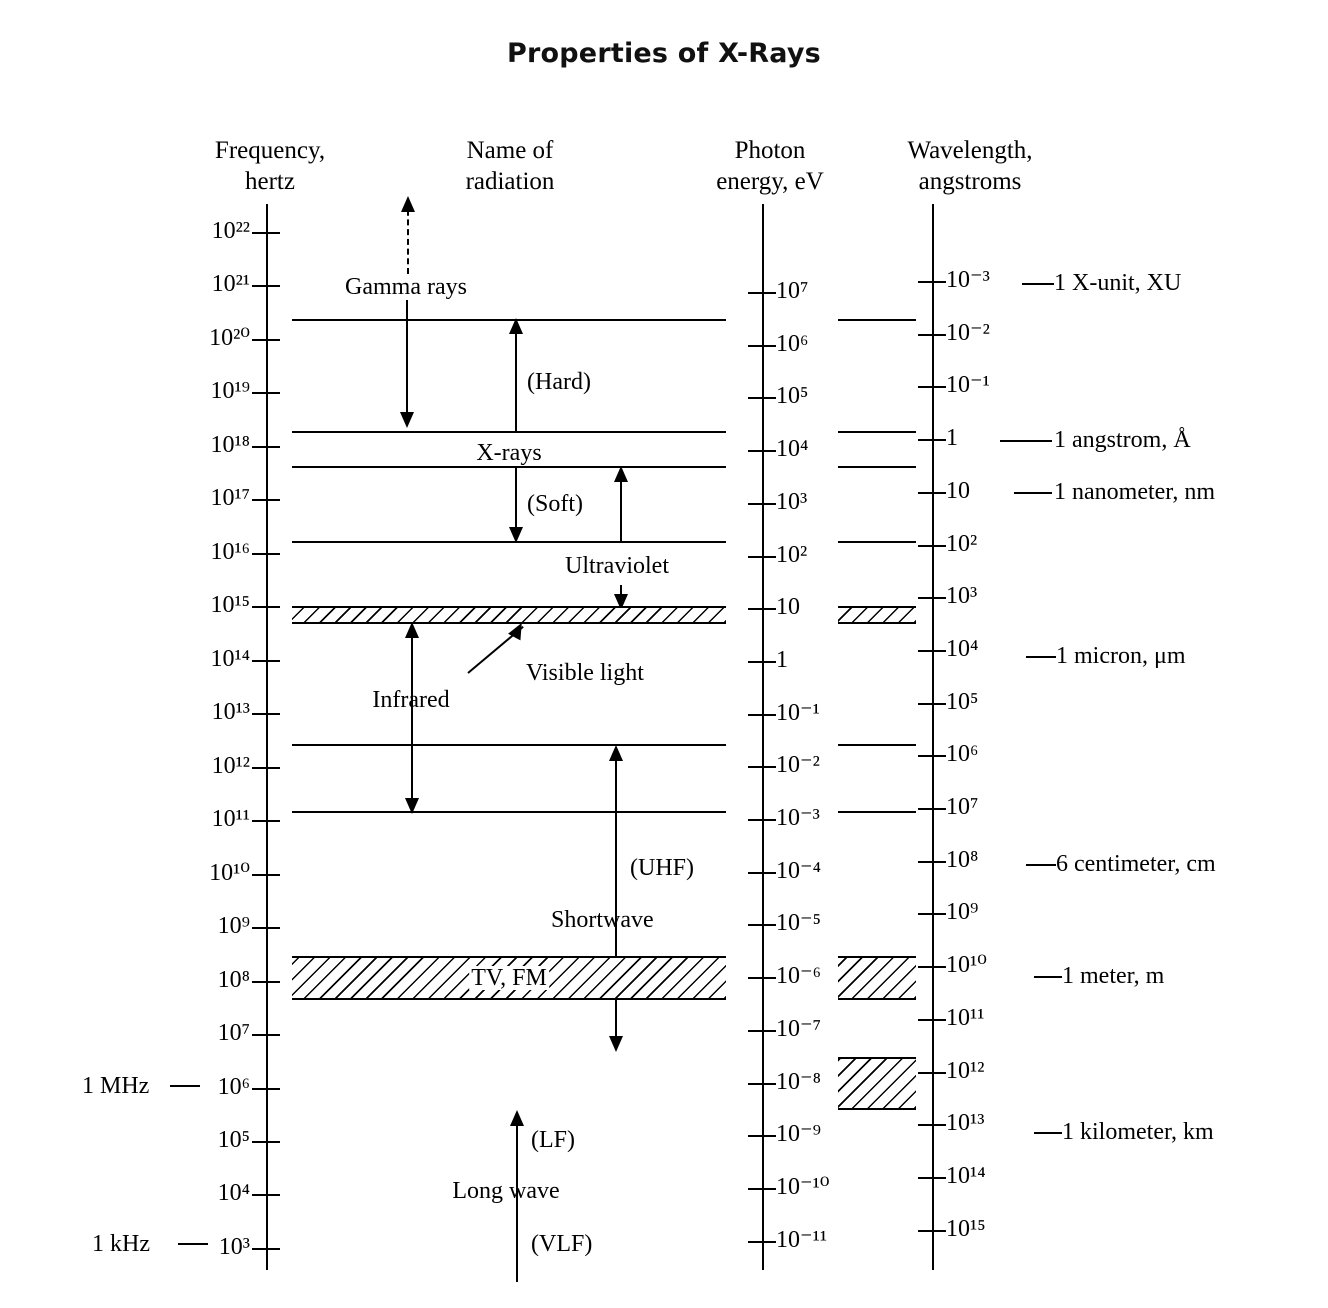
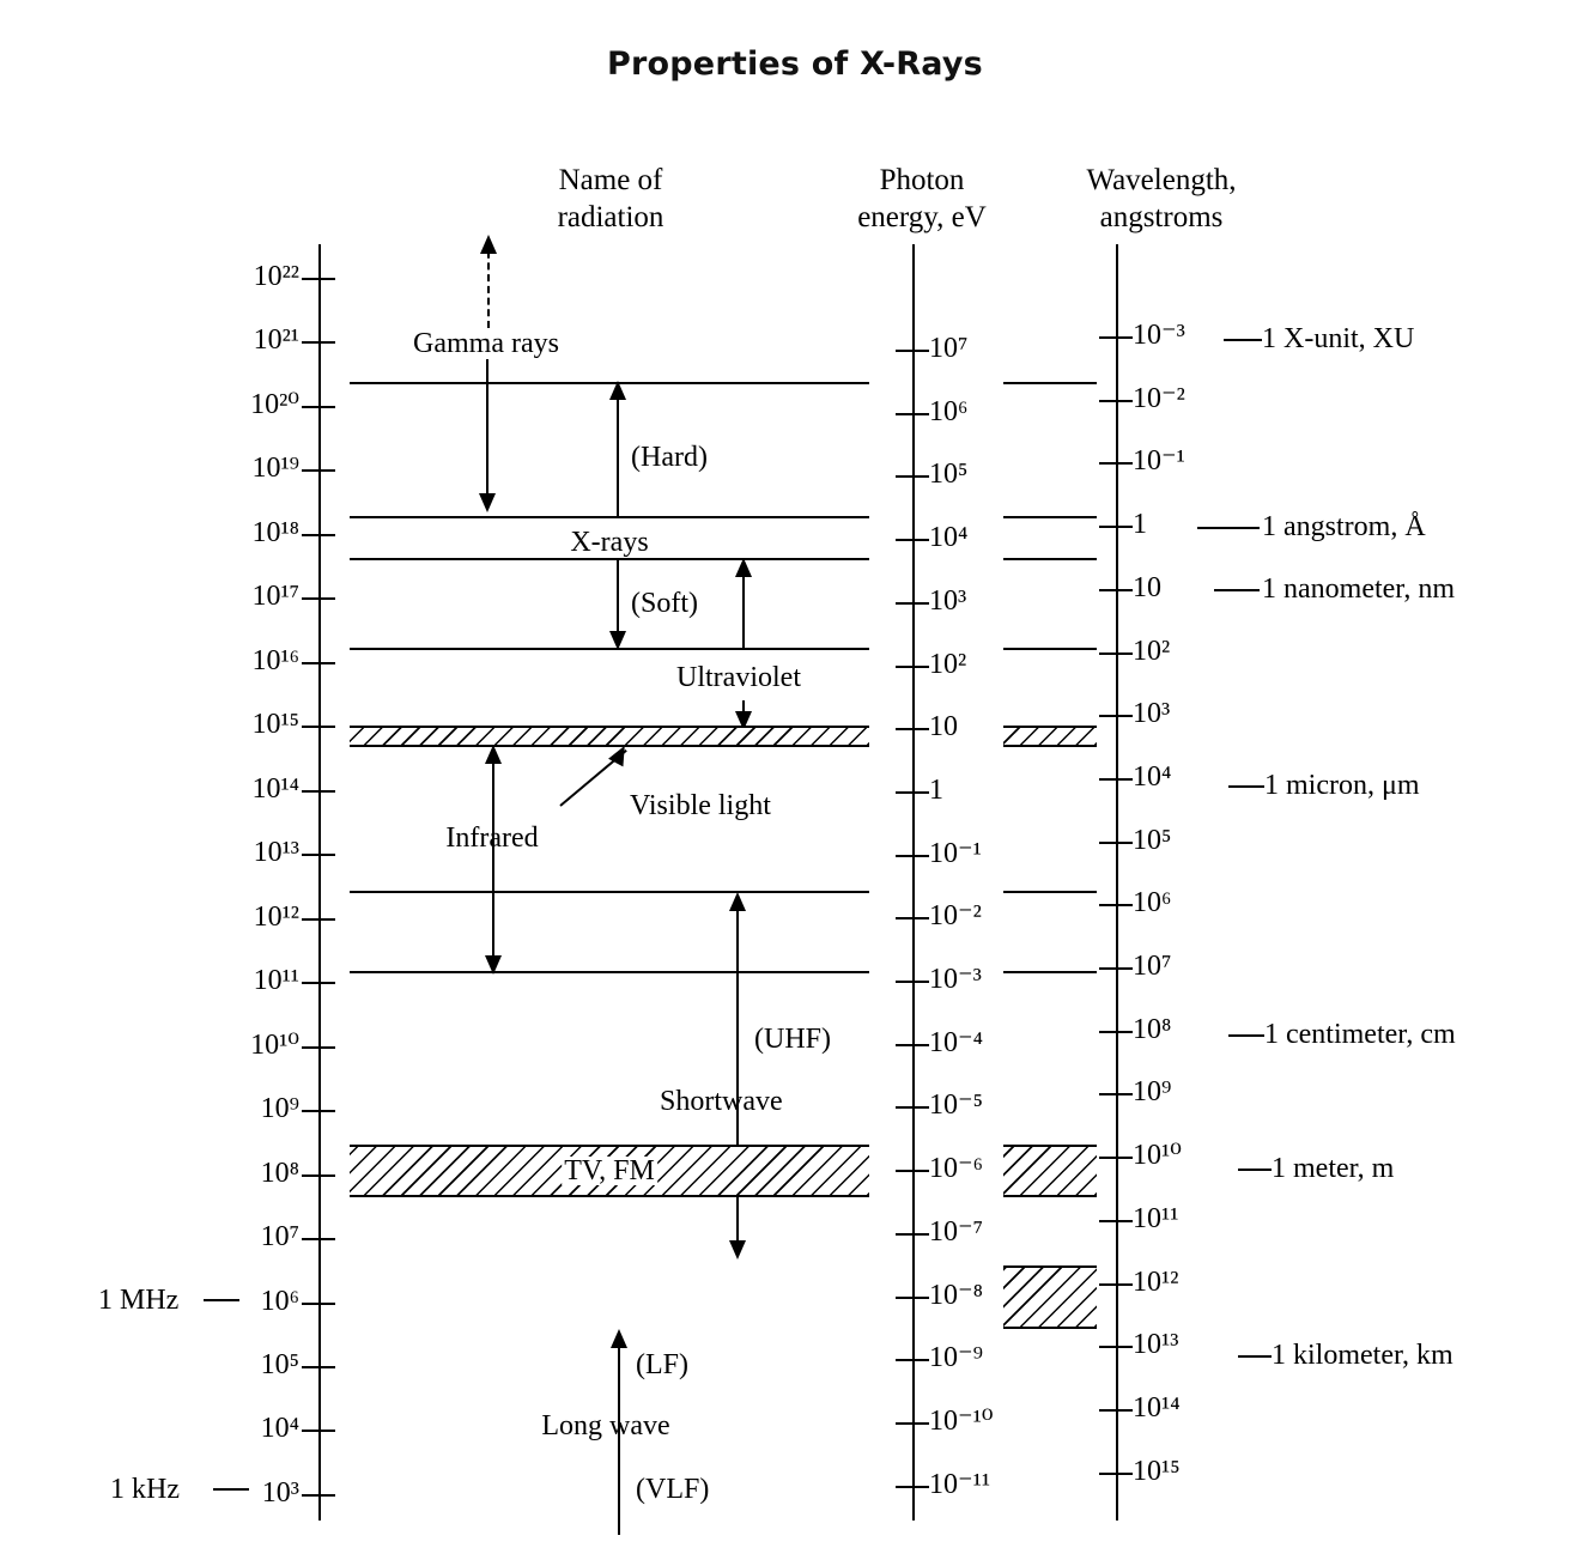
  Properties of X-Rays
- Frequency,
- hertz
  Name of
  radiation
  Photon
  energy, eV
  Wavelength,
  angstroms
  10²²
  10²¹
  10²⁰
  10¹⁹
  10¹⁸
  10¹⁷
  10¹⁶
  10¹⁵
  10¹⁴
  10¹³
  10¹²
  10¹¹
  10¹⁰
  10⁹
  10⁸
  10⁷
  10⁶
  10⁵
  10⁴
  10³
  1 MHz
  1 kHz
  Gamma rays
  (Hard)
  X-rays
  (Soft)
  Ultraviolet
  Visible light
  Infrared
  (UHF)
  Shortwave
  TV, FM
  (LF)
  Long wave
  (VLF)
  10⁷
  10⁶
  10⁵
  10⁴
  10³
  10²
  10
  1
  10⁻¹
  10⁻²
  10⁻³
  10⁻⁴
  10⁻⁵
  10⁻⁶
  10⁻⁷
  10⁻⁸
  10⁻⁹
  10⁻¹⁰
  10⁻¹¹
  10⁻³
  10⁻²
  10⁻¹
  1
  10
  10²
  10³
  10⁴
  10⁵
  10⁶
  10⁷
  10⁸
  10⁹
  10¹⁰
  10¹¹
  10¹²
  10¹³
  10¹⁴
  10¹⁵
  1 X-unit, XU
  1 angstrom, Å
  1 nanometer, nm
  1 micron, μm
- 6 centimeter, cm
+ 1 centimeter, cm
  1 meter, m
  1 kilometer, km
